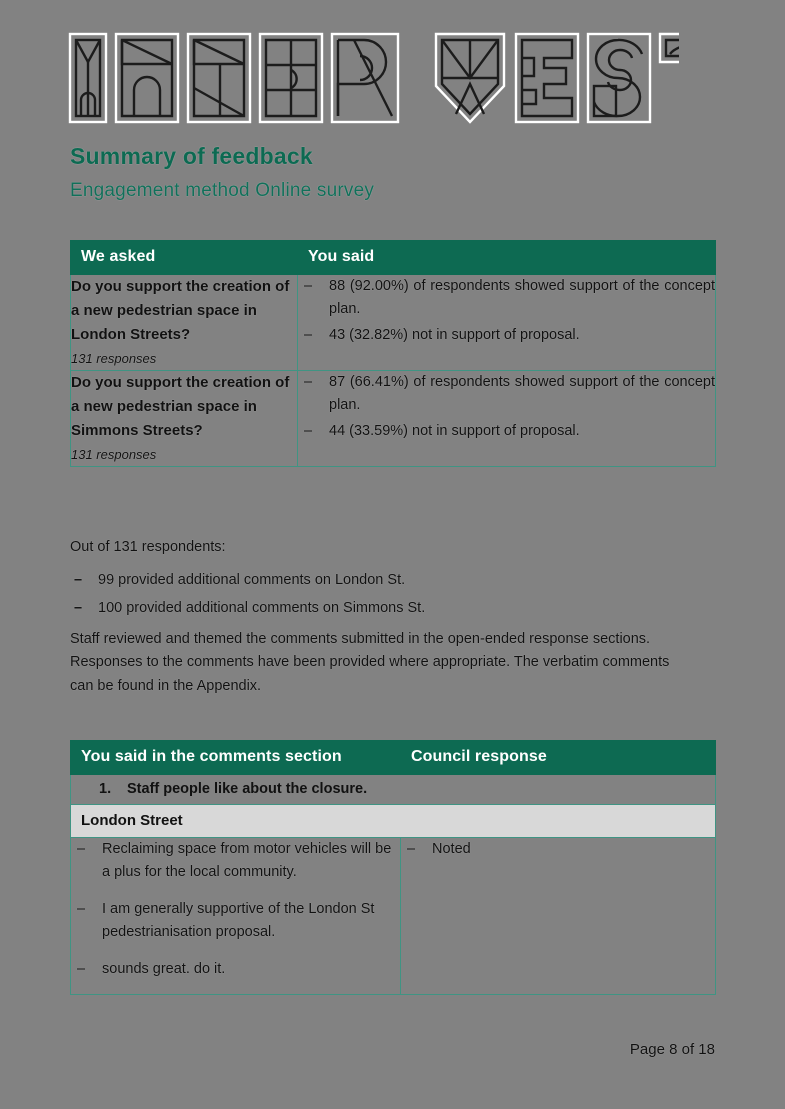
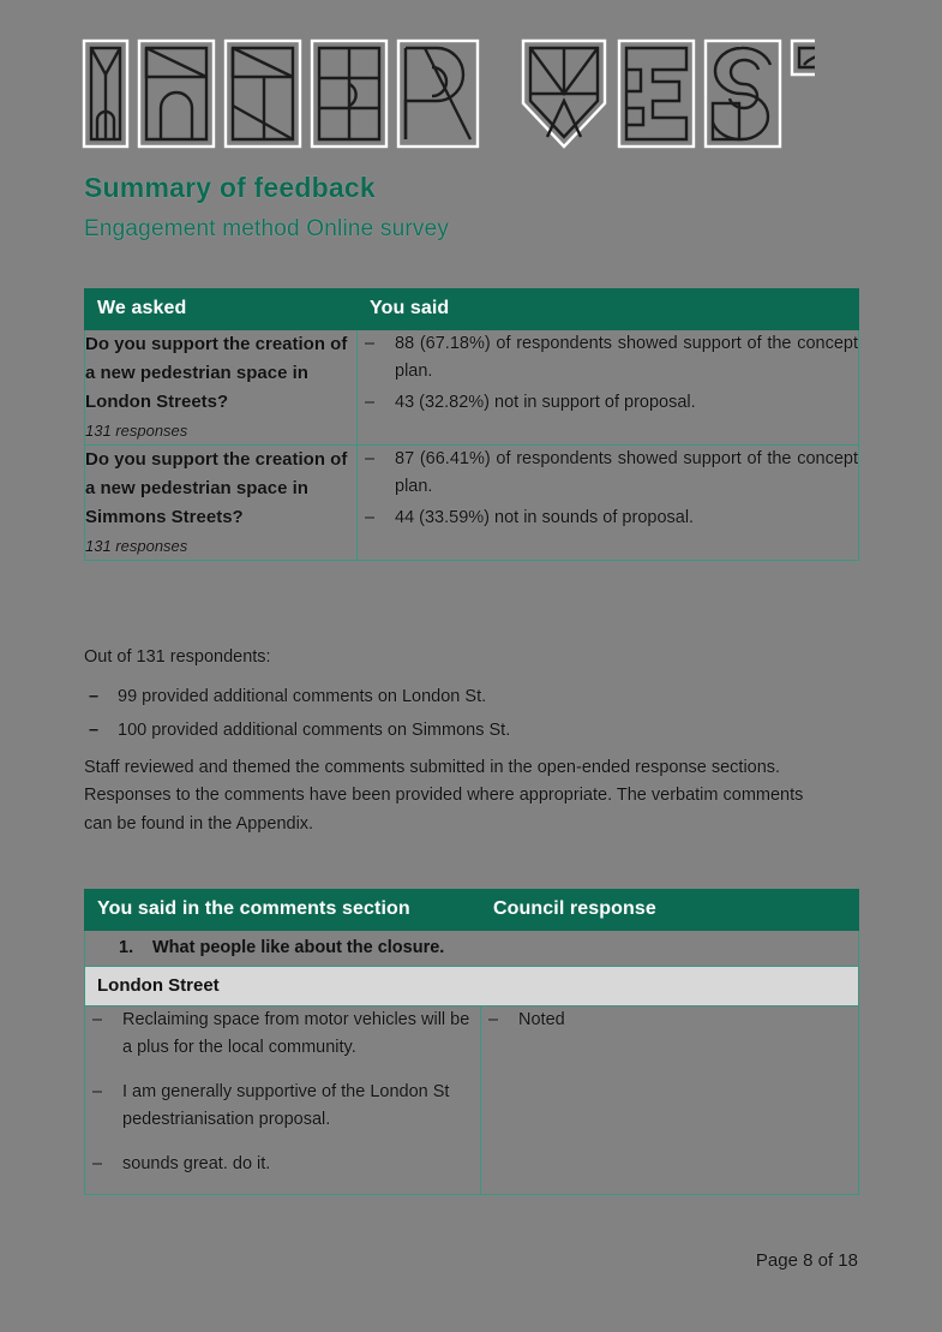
  Summary of feedback
  Engagement method Online survey
  We asked	You said
- Do you support the creation of a new pedestrian space in London Streets? 131 responses	88 (92.00%) of respondents showed support of the concept plan. 43 (32.82%) not in support of proposal.
+ Do you support the creation of a new pedestrian space in London Streets? 131 responses	88 (67.18%) of respondents showed support of the concept plan. 43 (32.82%) not in support of proposal.
- Do you support the creation of a new pedestrian space in Simmons Streets? 131 responses	87 (66.41%) of respondents showed support of the concept plan. 44 (33.59%) not in support of proposal.
+ Do you support the creation of a new pedestrian space in Simmons Streets? 131 responses	87 (66.41%) of respondents showed support of the concept plan. 44 (33.59%) not in sounds of proposal.
  Out of 131 respondents:
  99 provided additional comments on London St.
  100 provided additional comments on Simmons St.
  Staff reviewed and themed the comments submitted in the open-ended response sections. Responses to the comments have been provided where appropriate. The verbatim comments can be found in the Appendix.
  You said in the comments section	Council response
- 1. Staff people like about the closure.
+ 1. What people like about the closure.
  London Street
  Reclaiming space from motor vehicles will be a plus for the local community. I am generally supportive of the London St pedestrianisation proposal. sounds great. do it.	Noted
  Page 8 of 18
